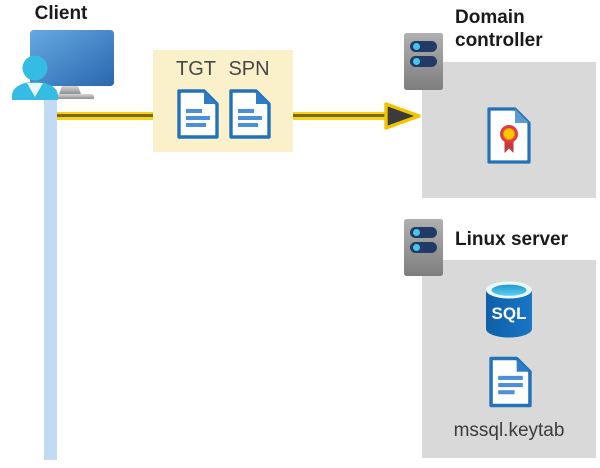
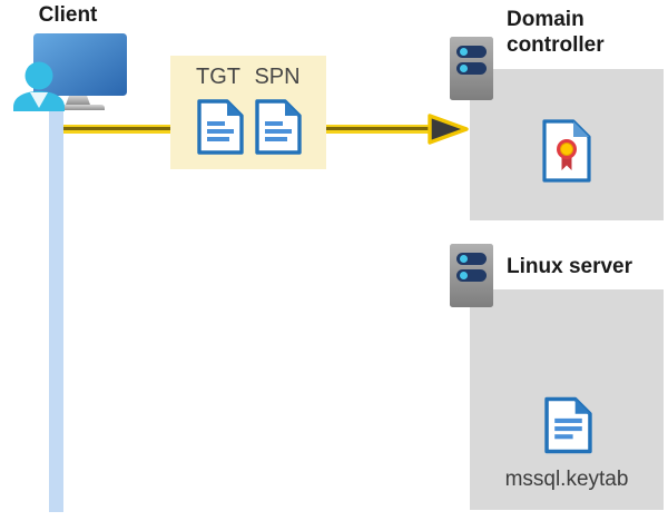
  Client
  TGT
  SPN
  Domain controller
  Linux server
- SQL
  mssql.keytab
